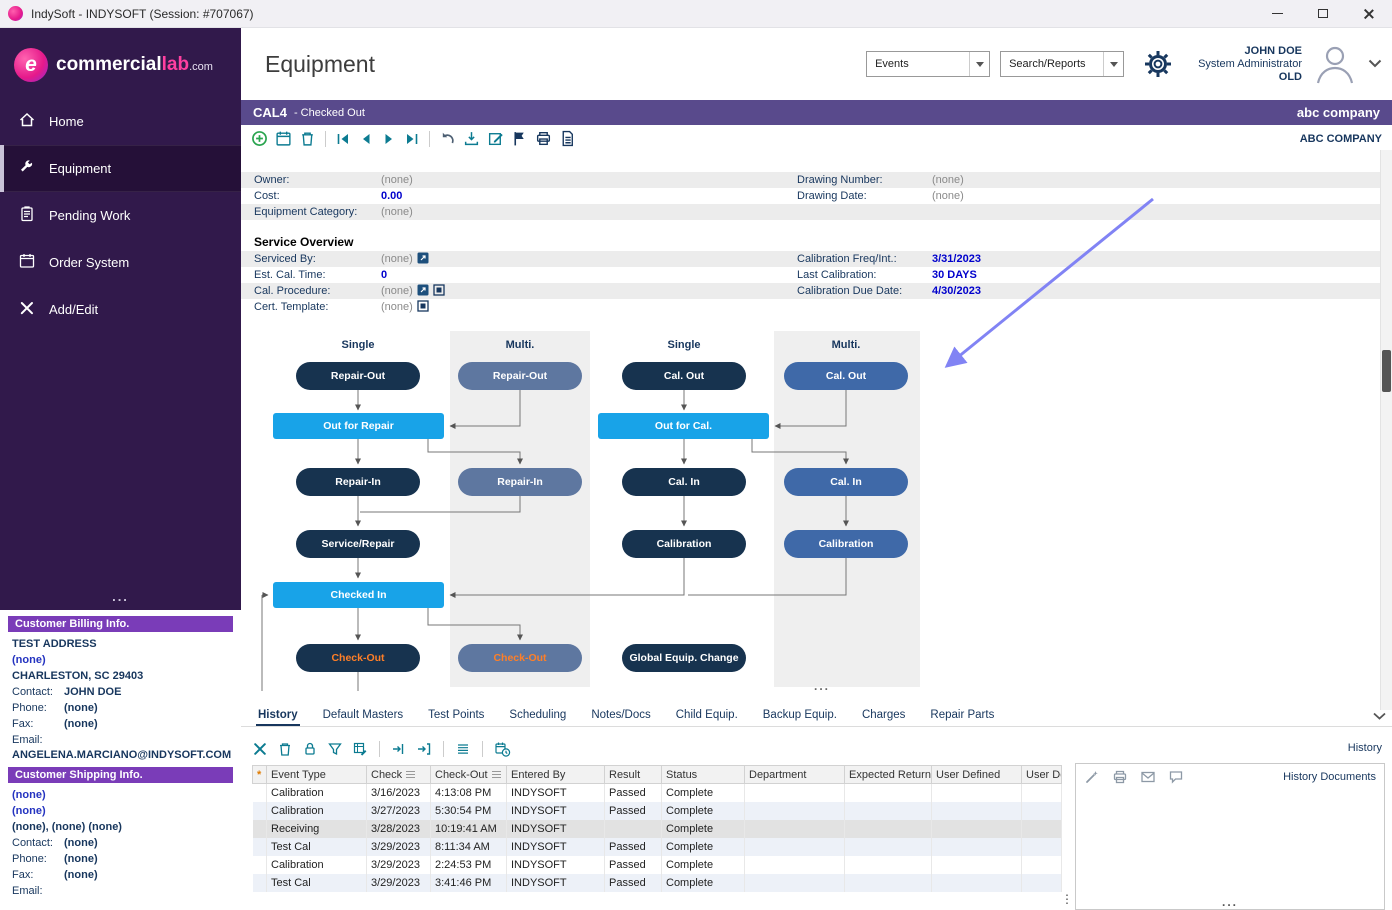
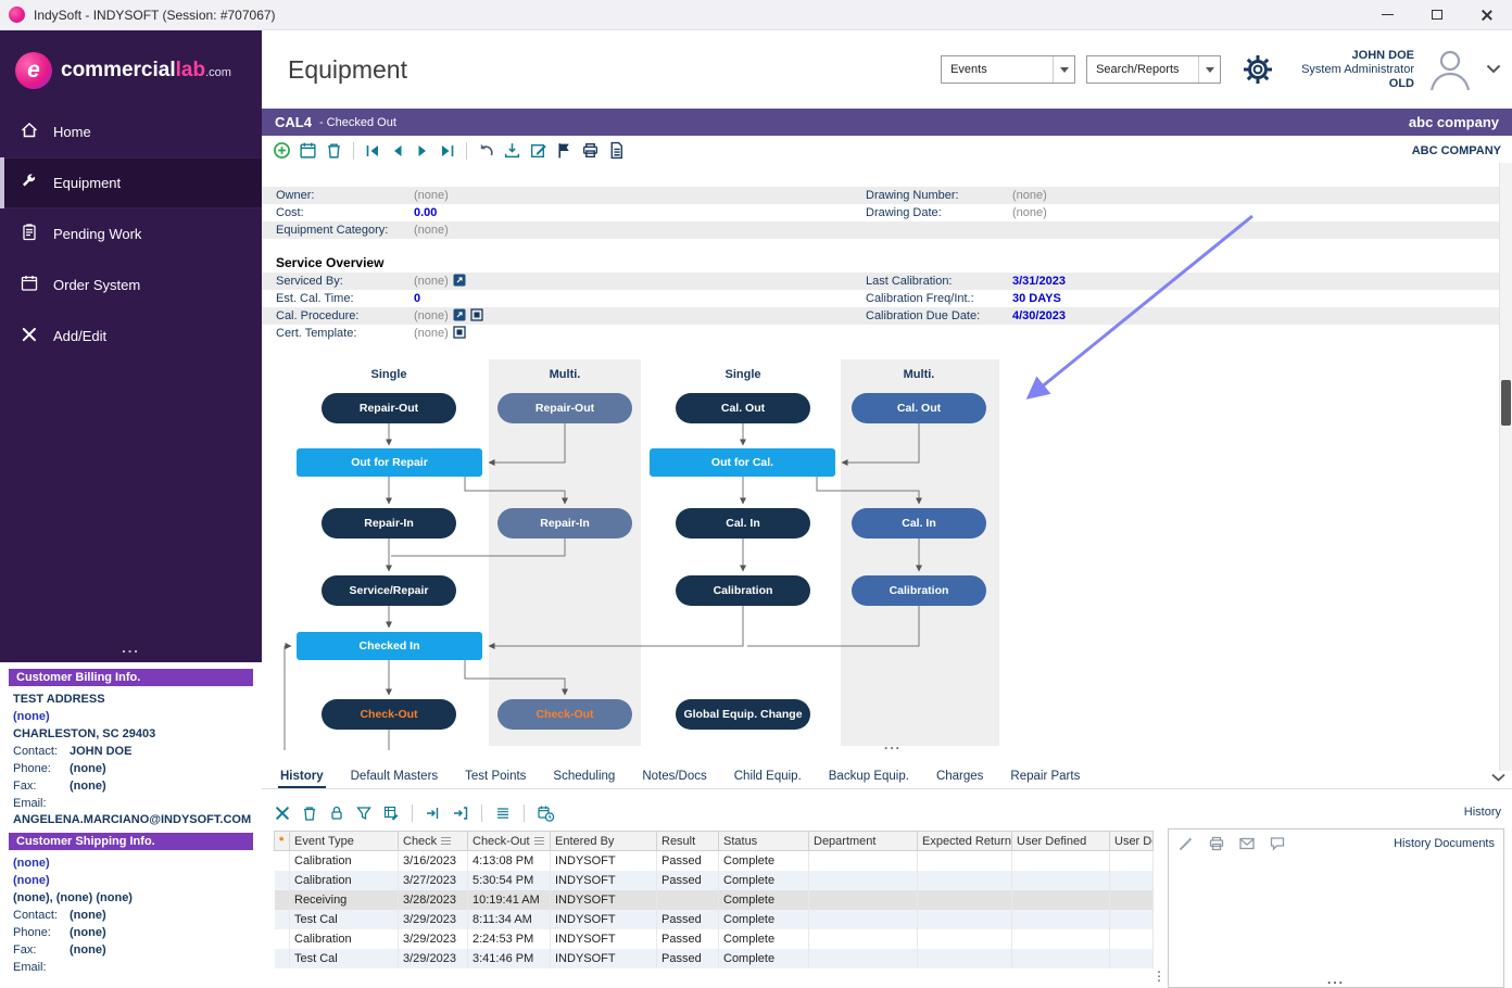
  IndySoft - INDYSOFT (Session: #707067)
  e
  commerciallab.com
  Home
  Equipment
  Pending Work
  Order System
  Add/Edit
  ...
  Customer Billing Info.
  TEST ADDRESS
  (none)
  CHARLESTON, SC 29403
  Contact:
  JOHN DOE
  Phone:
  (none)
  Fax:
  (none)
  Email:
  ANGELENA.MARCIANO@INDYSOFT.COM
  Customer Shipping Info.
  (none)
  (none)
  (none), (none) (none)
  Contact:
  (none)
  Phone:
  (none)
  Fax:
  (none)
  Email:
  Equipment
  Events
  Search/Reports
  JOHN DOE
  System Administrator
  OLD
  CAL4
  - Checked Out
  abc company
  ABC COMPANY
  Owner:
  (none)
  Drawing Number:
  (none)
  Cost:
  0.00
  Drawing Date:
  (none)
  Equipment Category:
  (none)
  Service Overview
  Serviced By:
  (none)
- Calibration Freq/Int.:
+ Last Calibration:
  3/31/2023
  Est. Cal. Time:
  0
- Last Calibration:
+ Calibration Freq/Int.:
  30 DAYS
  Cal. Procedure:
  (none)
  Calibration Due Date:
  4/30/2023
  Cert. Template:
  (none)
  Single
  Multi.
  Single
  Multi.
  Repair-Out
  Repair-Out
  Cal. Out
  Cal. Out
  Out for Repair
  Out for Cal.
  Repair-In
  Repair-In
  Cal. In
  Cal. In
  Service/Repair
  Calibration
  Calibration
  Checked In
  Check-Out
  Check-Out
  Global Equip. Change
  ...
  History
  Default Masters
  Test Points
  Scheduling
  Notes/Docs
  Child Equip.
  Backup Equip.
  Charges
  Repair Parts
  *	Event Type	Check	Check-Out	Entered By	Result	Status	Department	Expected Return	User Defined	User D
  	Calibration	3/16/2023	4:13:08 PM	INDYSOFT	Passed	Complete
  	Calibration	3/27/2023	5:30:54 PM	INDYSOFT	Passed	Complete
  	Receiving	3/28/2023	10:19:41 AM	INDYSOFT		Complete
  	Test Cal	3/29/2023	8:11:34 AM	INDYSOFT	Passed	Complete
  	Calibration	3/29/2023	2:24:53 PM	INDYSOFT	Passed	Complete
  	Test Cal	3/29/2023	3:41:46 PM	INDYSOFT	Passed	Complete
  History
  History Documents
  ...
  ⋮
